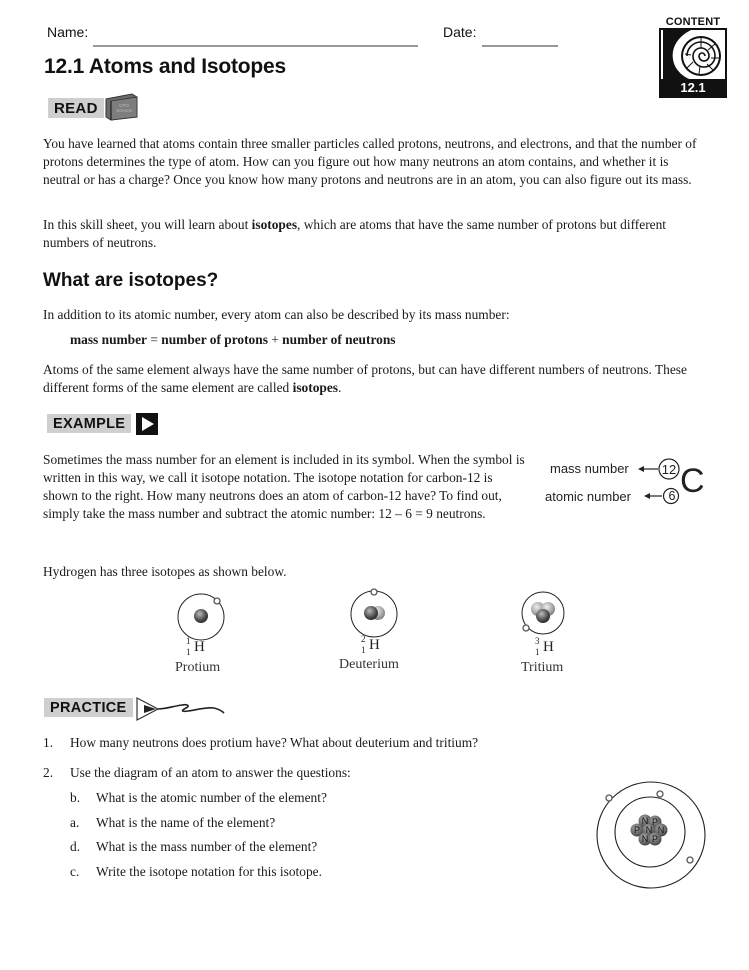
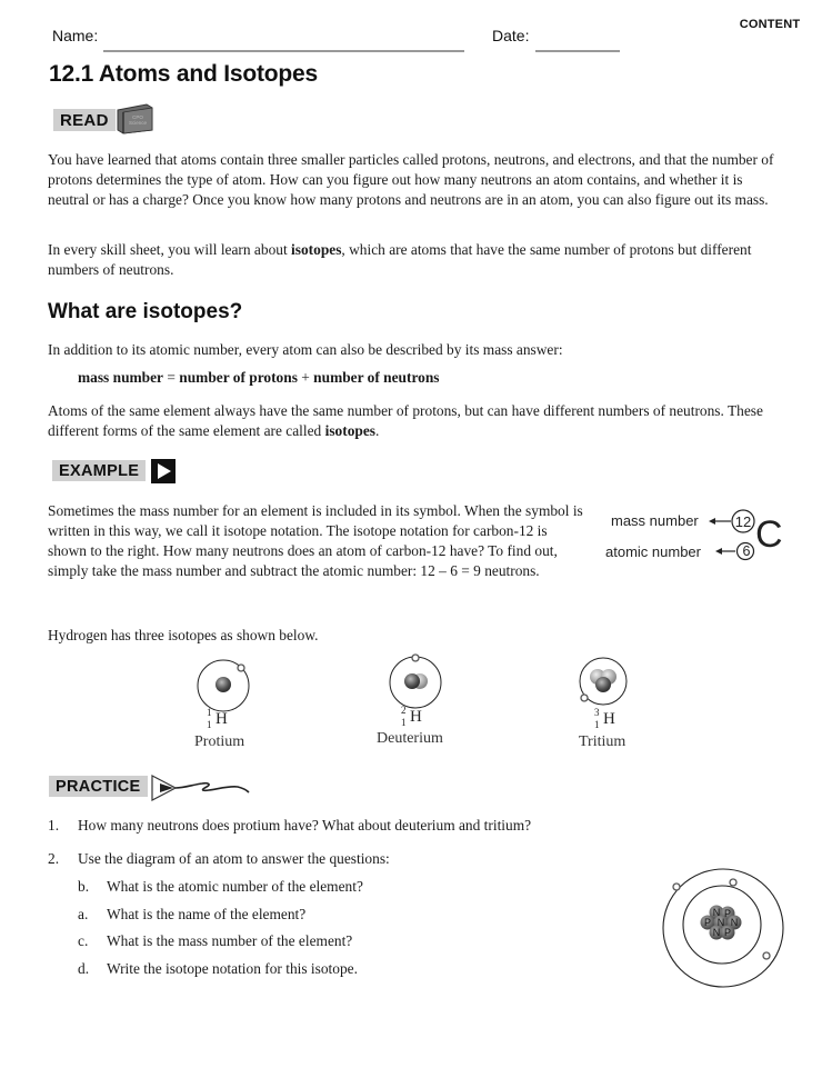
  Name:
  Date:
  CONTENT
- 12.1
  12.1 Atoms and Isotopes
  READ
  You have learned that atoms contain three smaller particles called protons, neutrons, and electrons, and that the number of protons determines the type of atom. How can you figure out how many neutrons an atom contains, and whether it is neutral or has a charge? Once you know how many protons and neutrons are in an atom, you can also figure out its mass.
- In this skill sheet, you will learn about isotopes, which are atoms that have the same number of protons but different numbers of neutrons.
+ In every skill sheet, you will learn about isotopes, which are atoms that have the same number of protons but different numbers of neutrons.
  What are isotopes?
- In addition to its atomic number, every atom can also be described by its mass number:
+ In addition to its atomic number, every atom can also be described by its mass answer:
  mass number = number of protons + number of neutrons
  Atoms of the same element always have the same number of protons, but can have different numbers of neutrons. These different forms of the same element are called isotopes.
  EXAMPLE
  Sometimes the mass number for an element is included in its symbol. When the symbol is written in this way, we call it isotope notation. The isotope notation for carbon-12 is shown to the right. How many neutrons does an atom of carbon-12 have? To find out, simply take the mass number and subtract the atomic number: 12 – 6 = 9 neutrons.
  mass number
  atomic number
  12
  6
  C
  Hydrogen has three isotopes as shown below.
  1
  1
  H
  Protium
  2
  1
  H
  Deuterium
  3
  1
  H
  Tritium
  PRACTICE
  1.
  How many neutrons does protium have? What about deuterium and tritium?
  2.
  Use the diagram of an atom to answer the questions:
  b.
  What is the atomic number of the element?
  a.
  What is the name of the element?
- d.
+ c.
  What is the mass number of the element?
- c.
+ d.
  Write the isotope notation for this isotope.
  N
  P
  P
  N
  N
  N
  P
